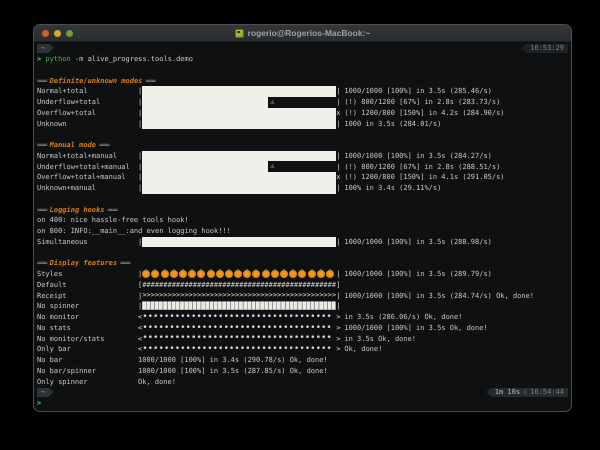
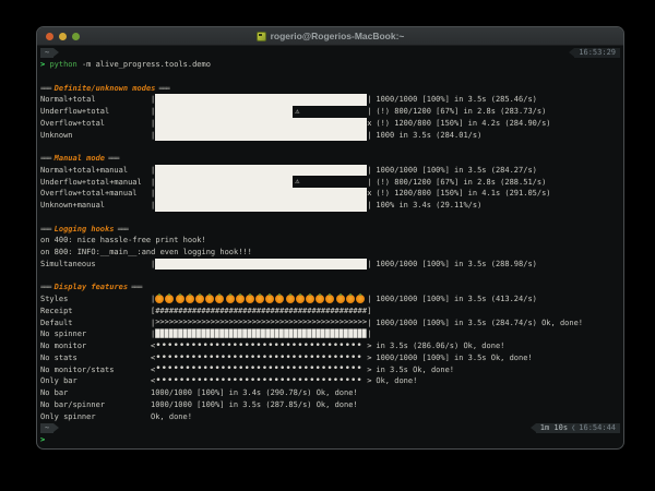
  rogerio@Rogerios-MacBook:~
  ~
  16:53:29
  >
  python
  -m alive_progress.tools.demo
  ===
  Definite/unknown modes
  ===
  Normal+total
  |
  |
  1000/1000 [100%] in 3.5s (285.46/s)
  Underflow+total
  |
  ⚠
  |
  (!) 800/1200 [67%] in 2.8s (283.73/s)
  Overflow+total
  |
  x
  (!) 1200/800 [150%] in 4.2s (284.90/s)
  Unknown
  |
  |
  1000 in 3.5s (284.01/s)
  ===
  Manual mode
  ===
  Normal+total+manual
  |
  |
  1000/1000 [100%] in 3.5s (284.27/s)
  Underflow+total+manual
  |
  ⚠
  |
  (!) 800/1200 [67%] in 2.8s (288.51/s)
  Overflow+total+manual
  |
  x
  (!) 1200/800 [150%] in 4.1s (291.05/s)
  Unknown+manual
  |
  |
  100% in 3.4s (29.11%/s)
  ===
  Logging hooks
  ===
- on 400: nice hassle-free tools hook!
+ on 400: nice hassle-free print hook!
  on 800: INFO:__main__:and even logging hook!!!
  Simultaneous
  |
  |
  1000/1000 [100%] in 3.5s (288.98/s)
  ===
  Display features
  ===
  Styles
  |
  |
- 1000/1000 [100%] in 3.5s (289.79/s)
+ 1000/1000 [100%] in 3.5s (413.24/s)
- Default
+ Receipt
  [
  ##############################################
  ]
- Receipt
+ Default
  |
  >>>>>>>>>>>>>>>>>>>>>>>>>>>>>>>>>>>>>>>>>>>>>>
  |
  1000/1000 [100%] in 3.5s (284.74/s) Ok, done!
  No spinner
  |
  ▉▉▉▉▉▉▉▉▉▉▉▉▉▉▉▉▉▉▉▉▉▉▉▉▉▉▉▉▉▉▉▉▉▉▉▉▉▉▉▉▉▉▉▉▉▉
  |
  No monitor
  <
  •••••••••••••••••••••••••••••••••••
  >
  in 3.5s (286.06/s) Ok, done!
  No stats
  <
  •••••••••••••••••••••••••••••••••••
  >
  1000/1000 [100%] in 3.5s Ok, done!
  No monitor/stats
  <
  •••••••••••••••••••••••••••••••••••
  >
  in 3.5s Ok, done!
  Only bar
  <
  •••••••••••••••••••••••••••••••••••
  >
  Ok, done!
  No bar
  1000/1000 [100%] in 3.4s (290.78/s) Ok, done!
  No bar/spinner
  1000/1000 [100%] in 3.5s (287.85/s) Ok, done!
  Only spinner
  Ok, done!
  ~
  1m 10s
  ❮
  16:54:44
  >
